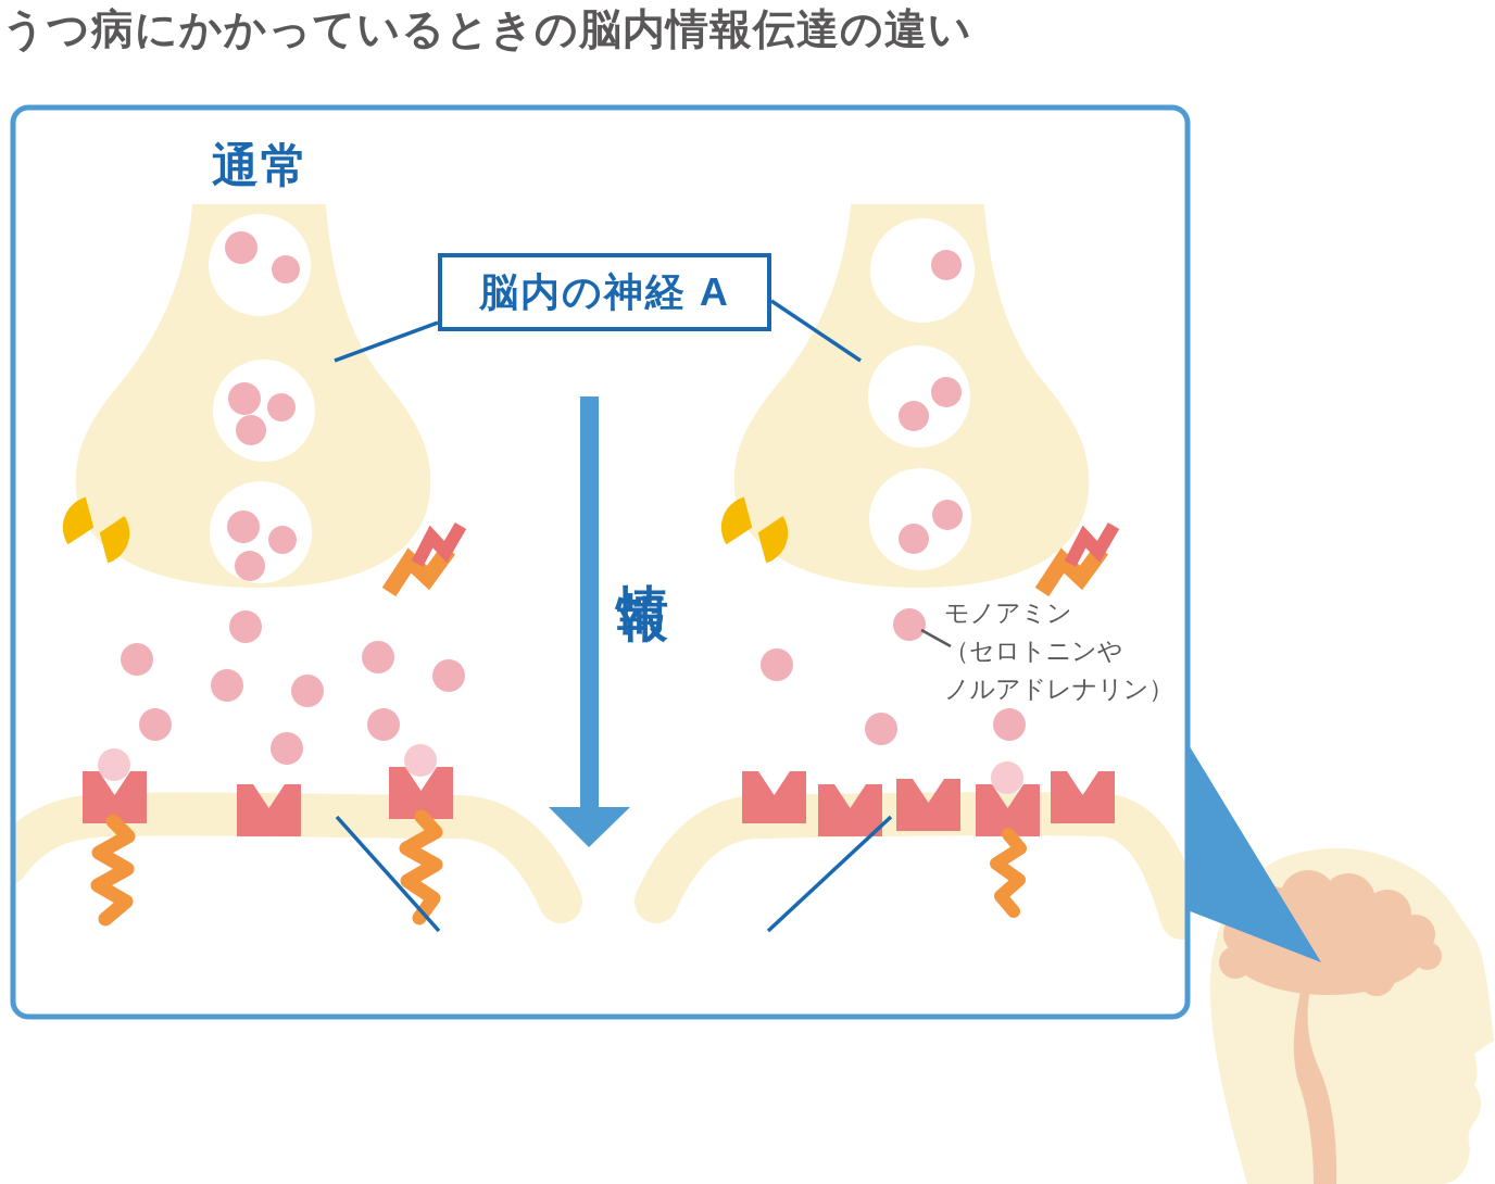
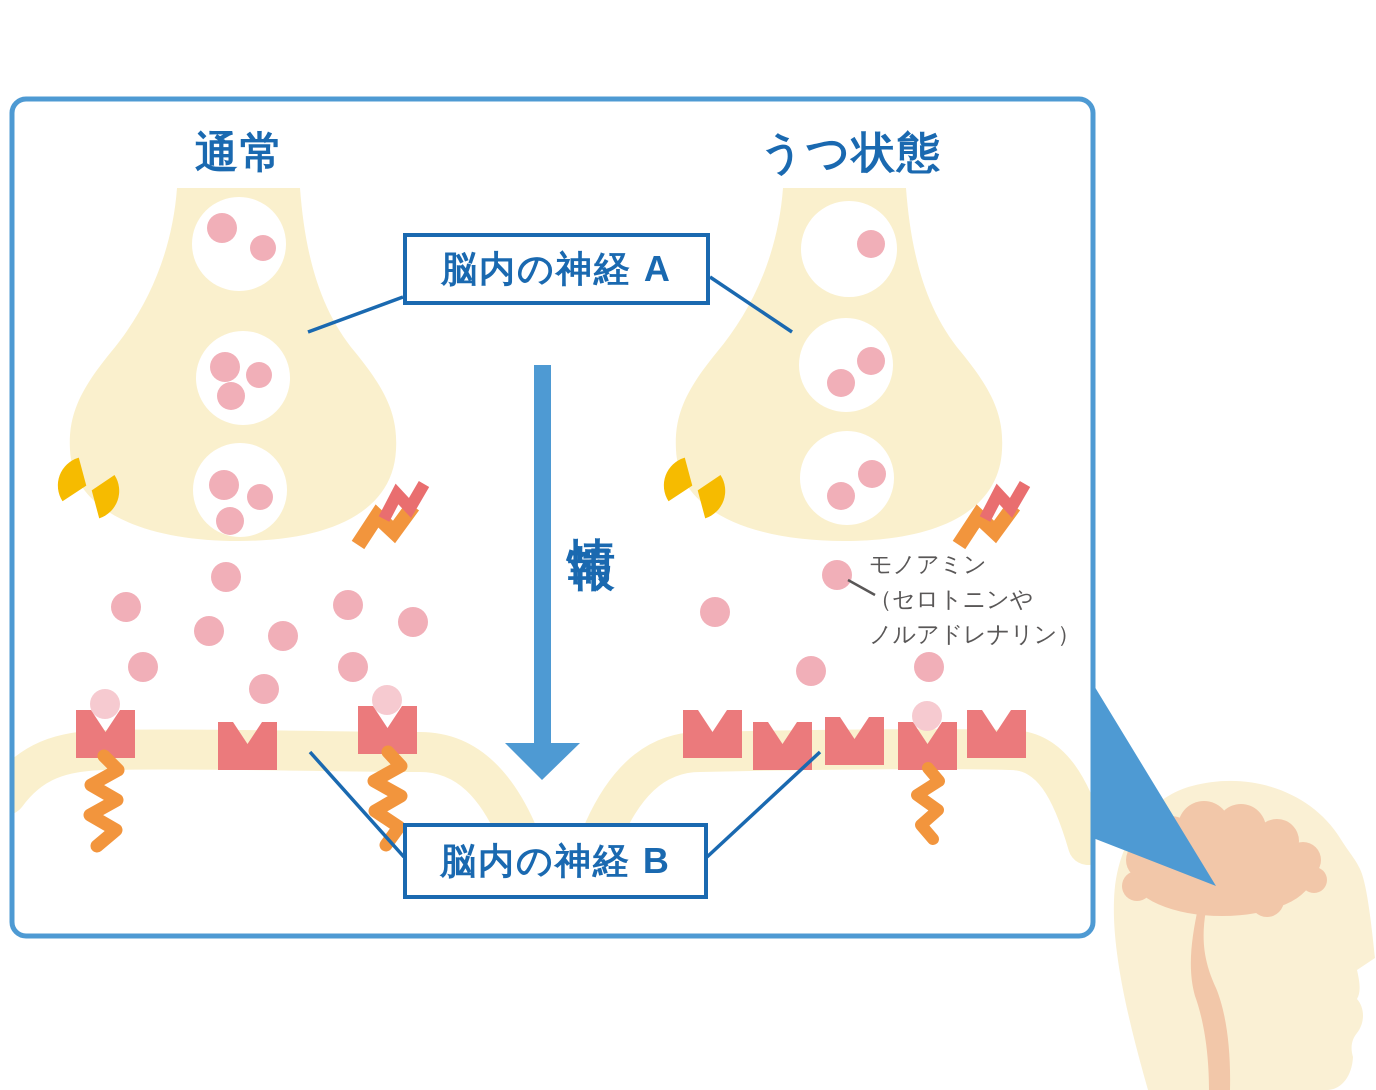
- うつ病にかかっているときの脳内情報伝達の違い
  通常
+ うつ状態
  脳内の神経 A
+ 脳内の神経 B
  モノアミン
  （セロトニンや
  ノルアドレナリン）
